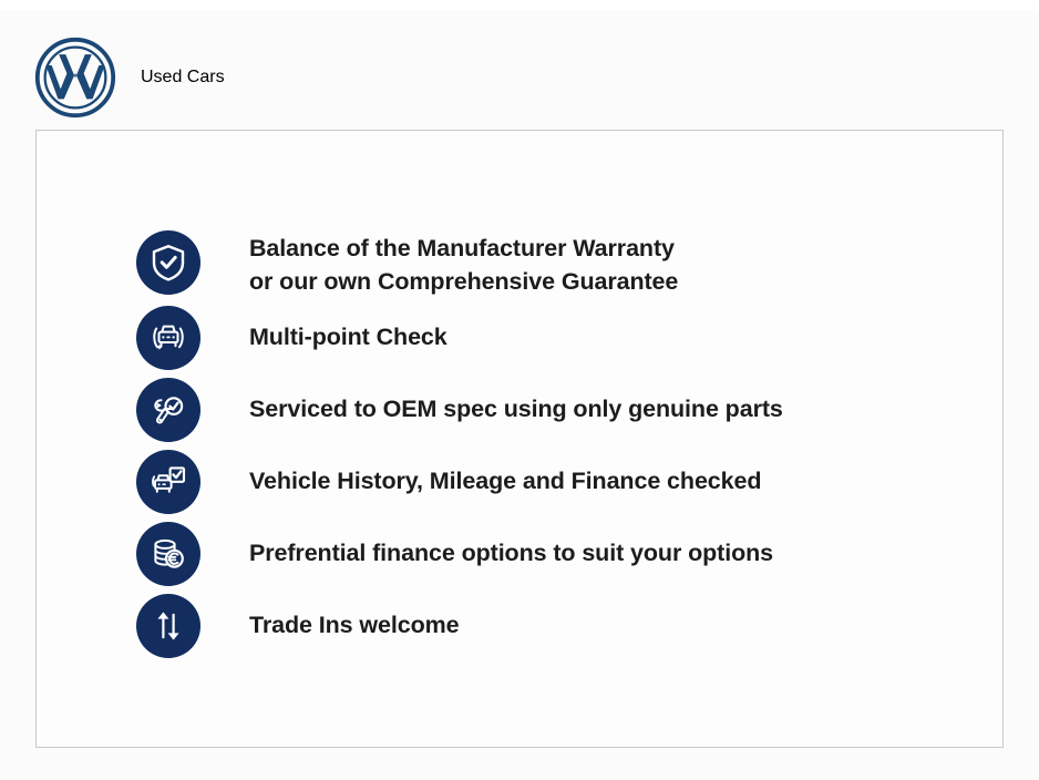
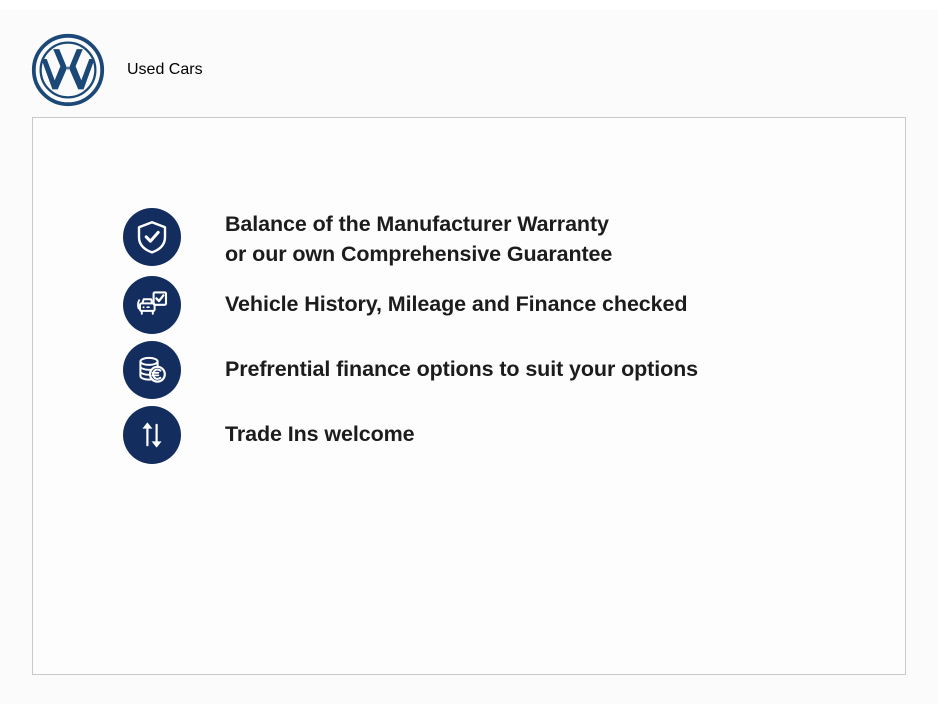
  Used Cars
  Balance of the Manufacturer Warranty
  or our own Comprehensive Guarantee
- Multi-point Check
- Serviced to OEM spec using only genuine parts
  Vehicle History, Mileage and Finance checked
  Prefrential finance options to suit your options
  Trade Ins welcome
